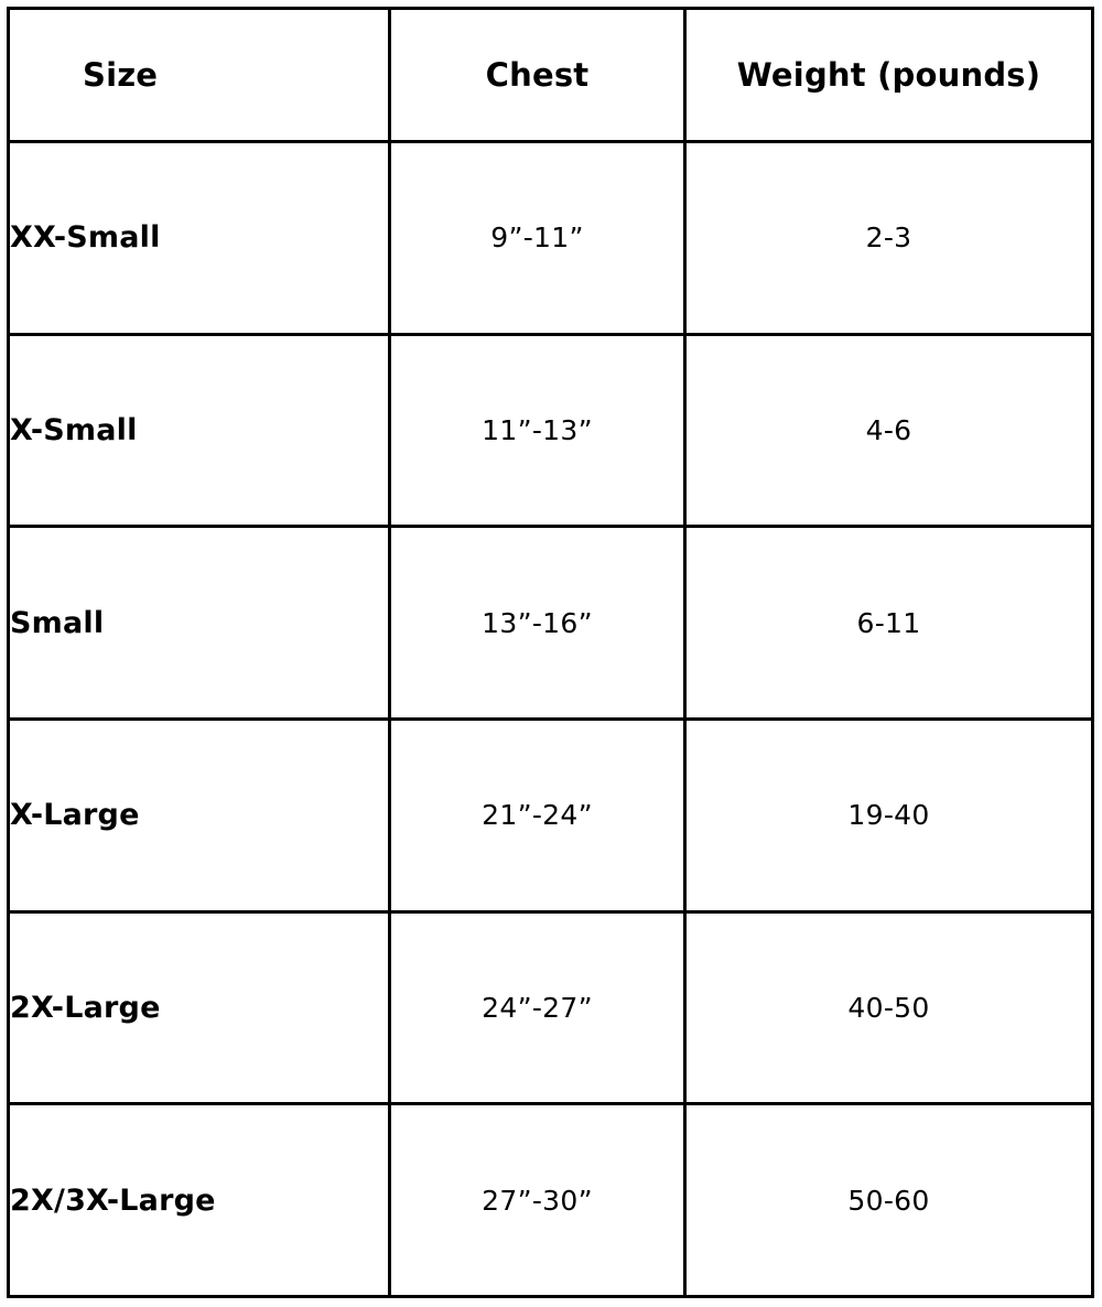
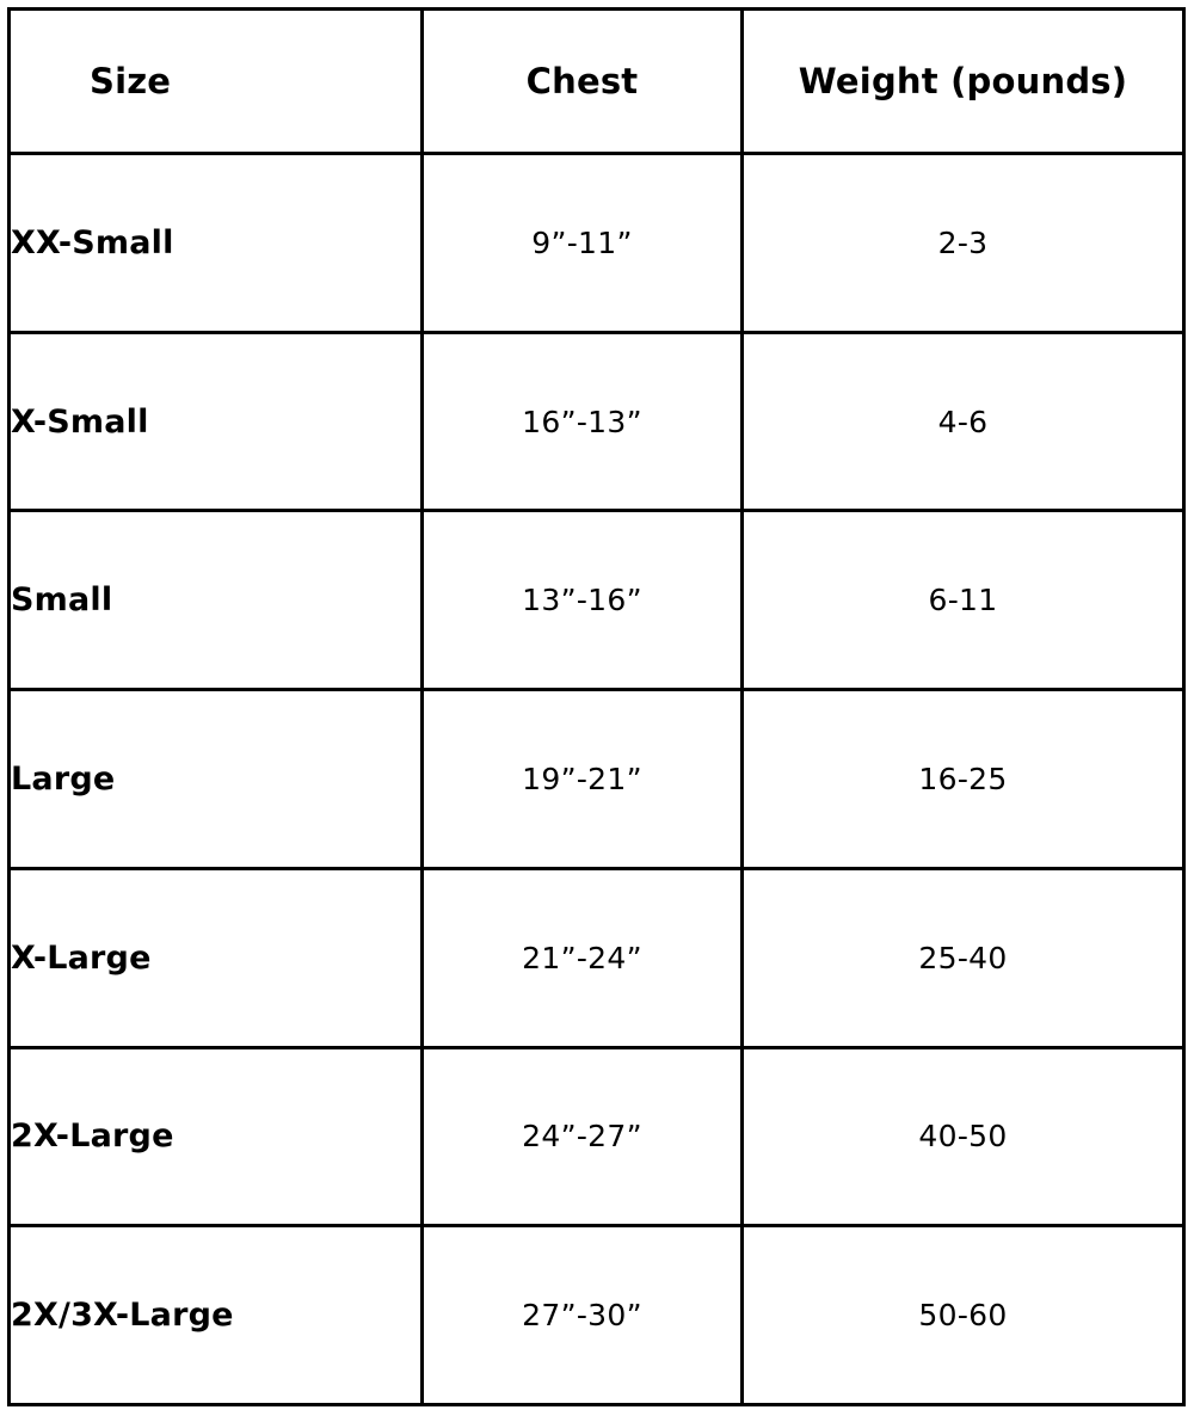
  Size	Chest	Weight (pounds)
  XX-Small	9”-11”	2-3
- X-Small	11”-13”	4-6
+ X-Small	16”-13”	4-6
  Small	13”-16”	6-11
+ Large	19”-21”	16-25
- X-Large	21”-24”	19-40
+ X-Large	21”-24”	25-40
  2X-Large	24”-27”	40-50
  2X/3X-Large	27”-30”	50-60
